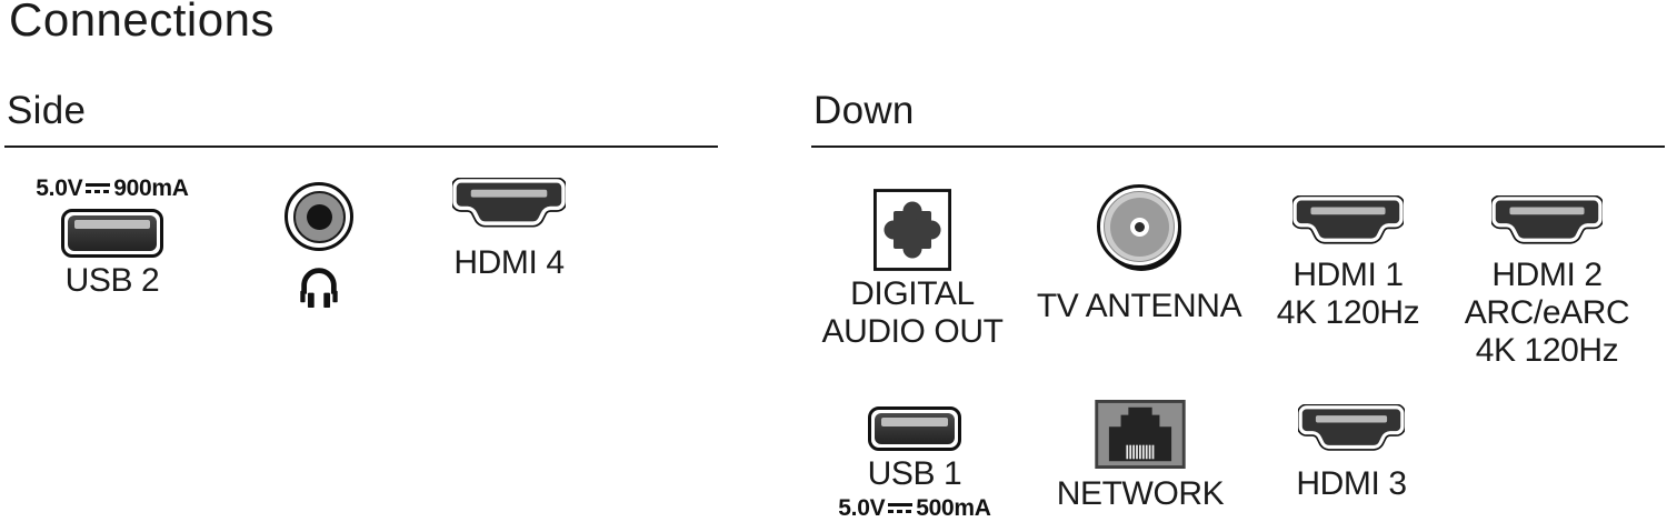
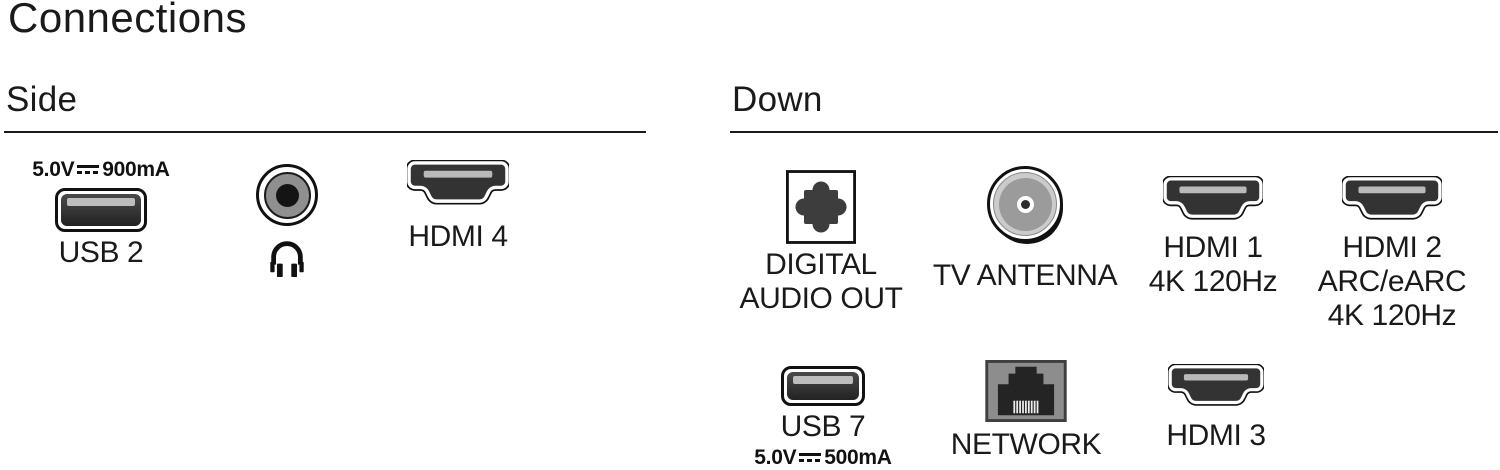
  Connections
  Side
  Down
  5.0V
  900mA
  USB 2
  HDMI 4
  DIGITAL
  AUDIO OUT
  TV ANTENNA
  HDMI 1
  4K 120Hz
  HDMI 2
  ARC/eARC
  4K 120Hz
- USB 1
+ USB 7
  5.0V
  500mA
  NETWORK
  HDMI 3
